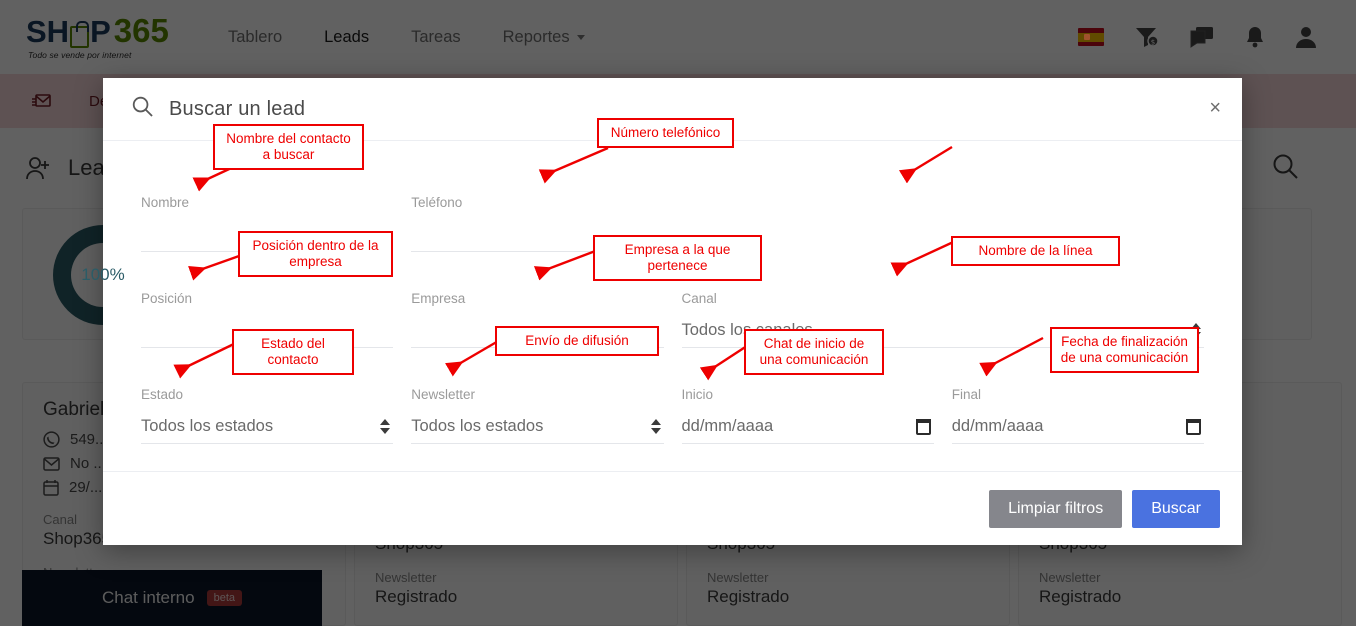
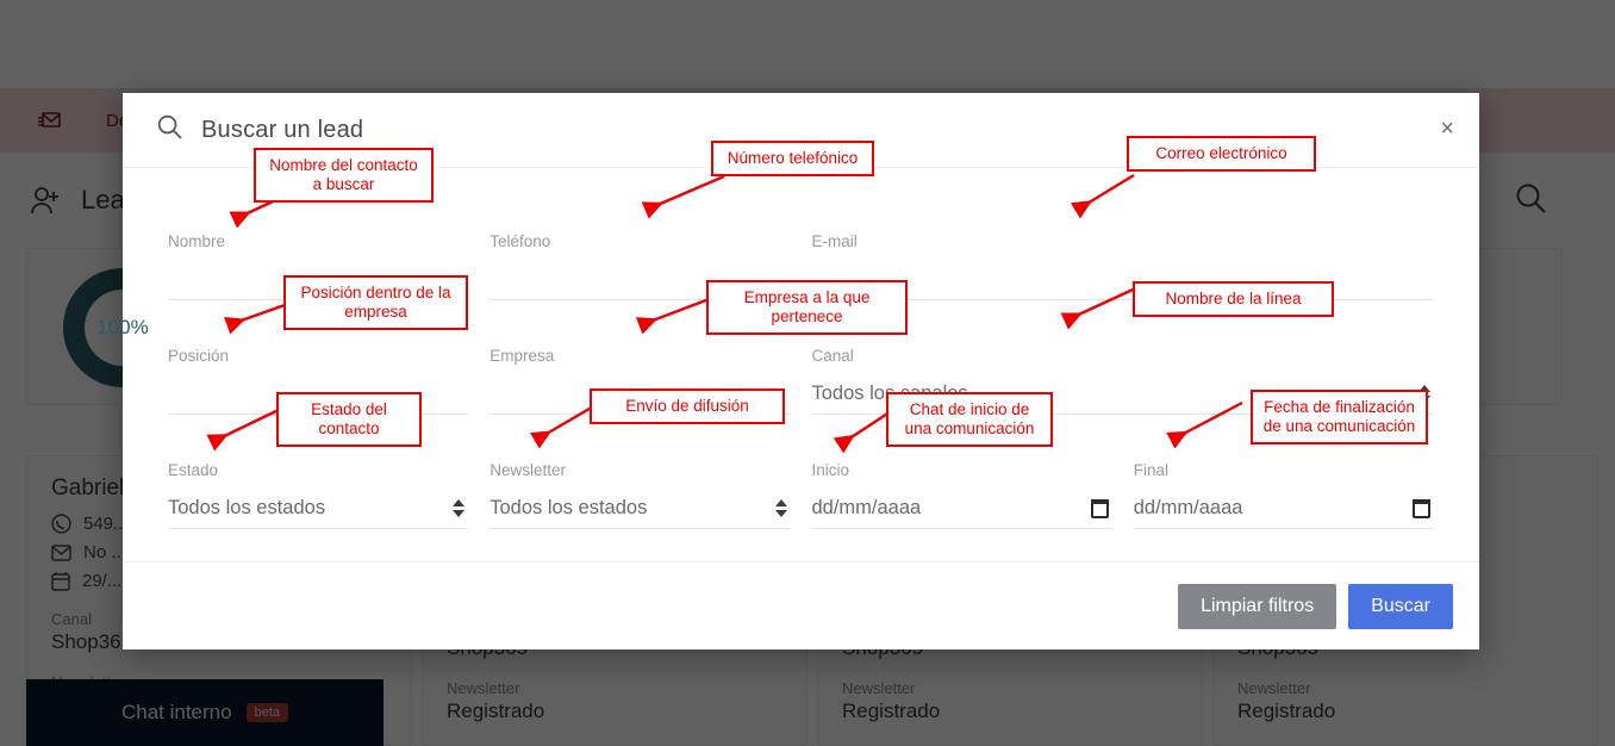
- SH
- P
- 365
- Todo se vende por internet
- Tablero
- Leads
- Tareas
- Reportes
- $
  100%
  Gabrie
  549..
  No ..
  29/...
  Canal
  Shop36
  Newsletter
  Registrado
  Newsletter
  Registrado
  Newsletter
  Registrado
  Chat interno
  beta
  Buscar un lead
  ×
  Nombre
  Teléfono
+ E-mail
  Posición
  Empresa
  Canal
  Estado
  Todos los estados
  Newsletter
  Todos los estados
  Inicio
  dd/mm/aaaa
  Final
  dd/mm/aaaa
  Limpiar filtros
  Buscar
  Nombre del contacto a buscar
  Número telefónico
+ Correo electrónico
  Posición dentro de la empresa
  Empresa a la que pertenece
  Nombre de la línea
  Estado del contacto
  Envío de difusión
  Chat de inicio de una comunicación
  Fecha de finalización de una comunicación
